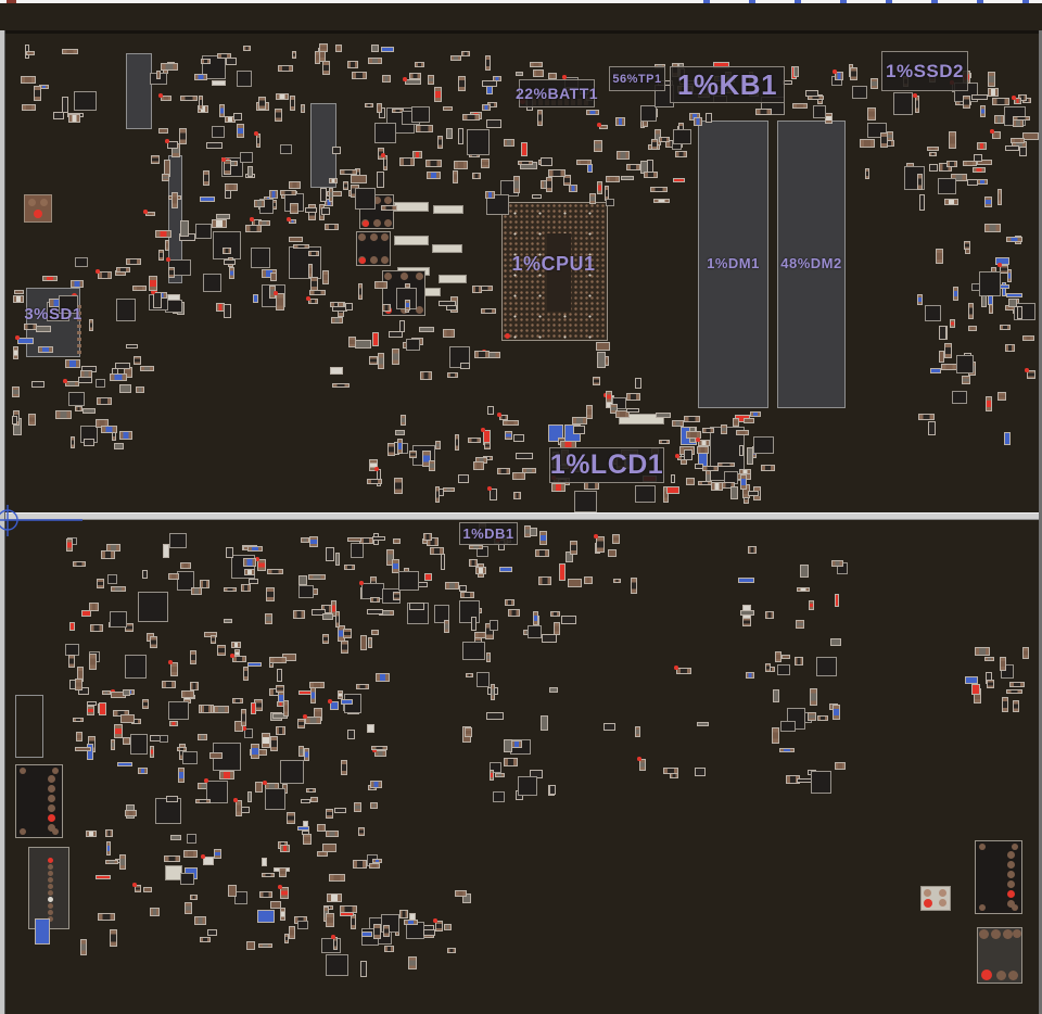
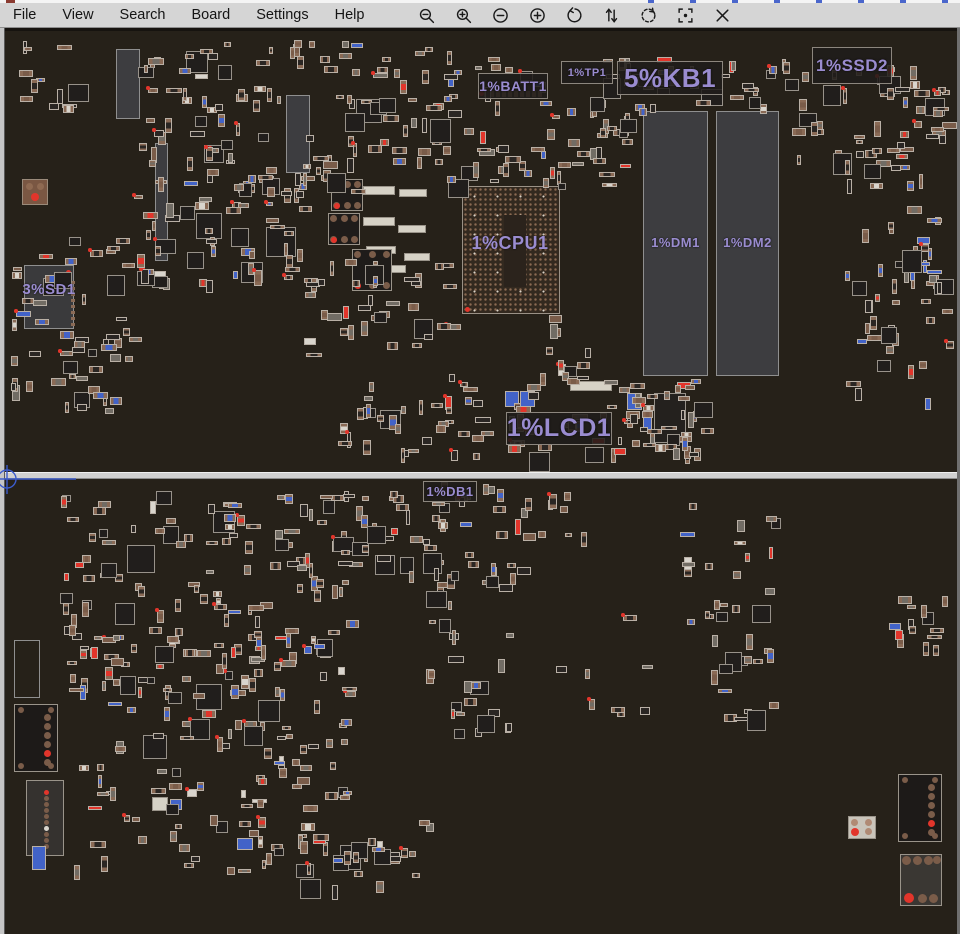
+ File
+ View
+ Search
+ Board
+ Settings
+ Help
- 22%BATT1
+ 1%BATT1
- 56%TP1
+ 1%TP1
- 1%KB1
+ 5%KB1
  1%SSD2
  1%CPU1
  1%DM1
- 48%DM2
+ 1%DM2
  3%SD1
  1%LCD1
  1%DB1
